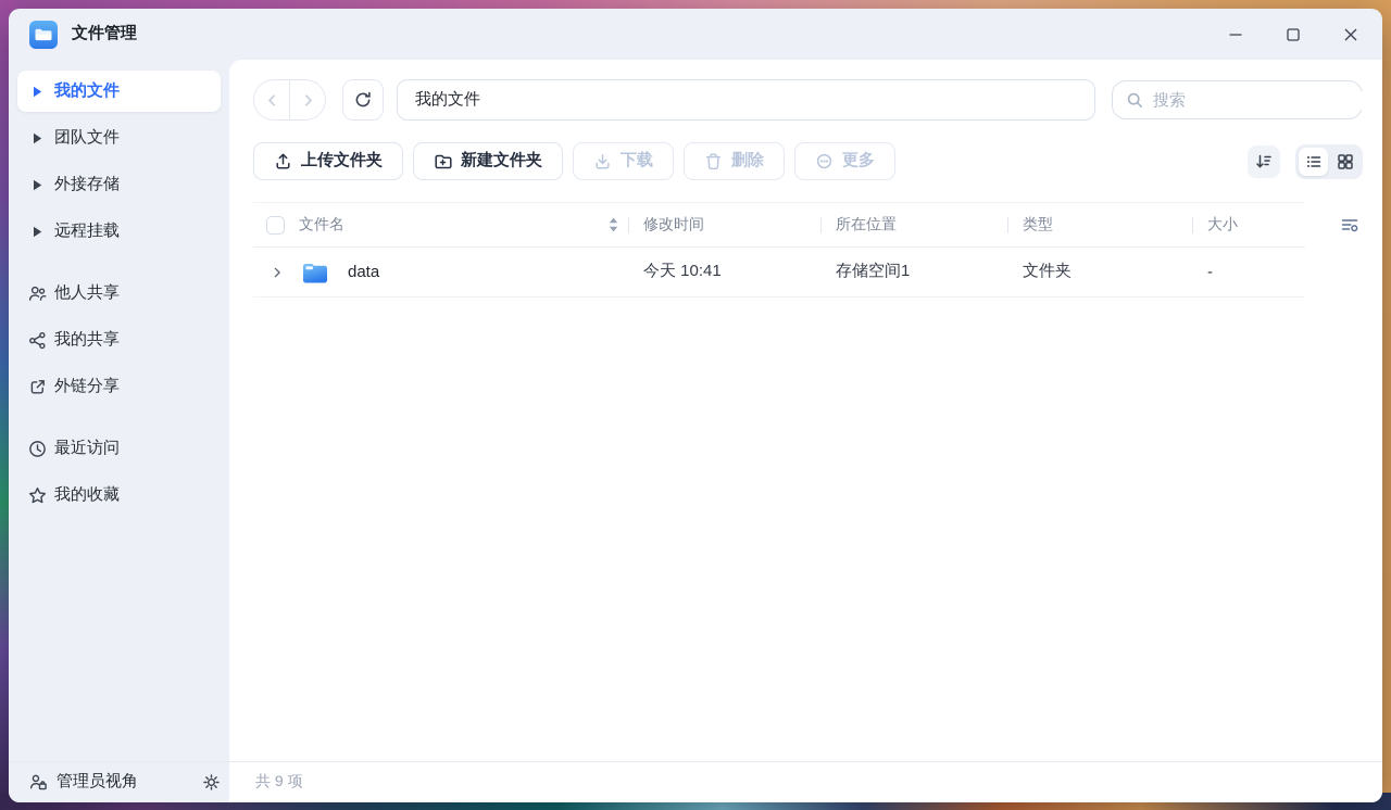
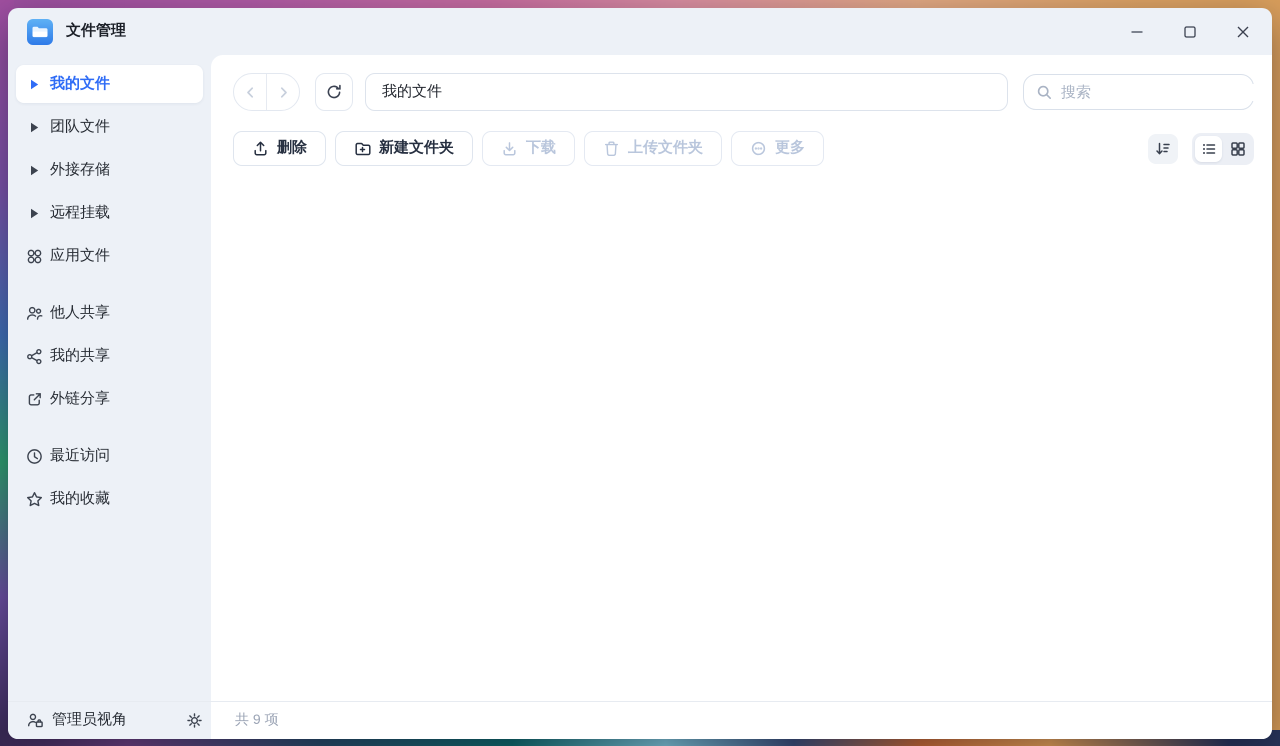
  文件管理
  我的文件
  团队文件
  外接存储
  远程挂载
+ 应用文件
  他人共享
  我的共享
  外链分享
  最近访问
  我的收藏
  我的文件
  搜索
- 上传文件夹
+ 删除
  新建文件夹
  下载
- 删除
+ 上传文件夹
  更多
- 文件名
- 修改时间
- 所在位置
- 类型
- 大小
- data
- 今天 10:41
- 存储空间1
- 文件夹
- -
  管理员视角
  共 9 项
